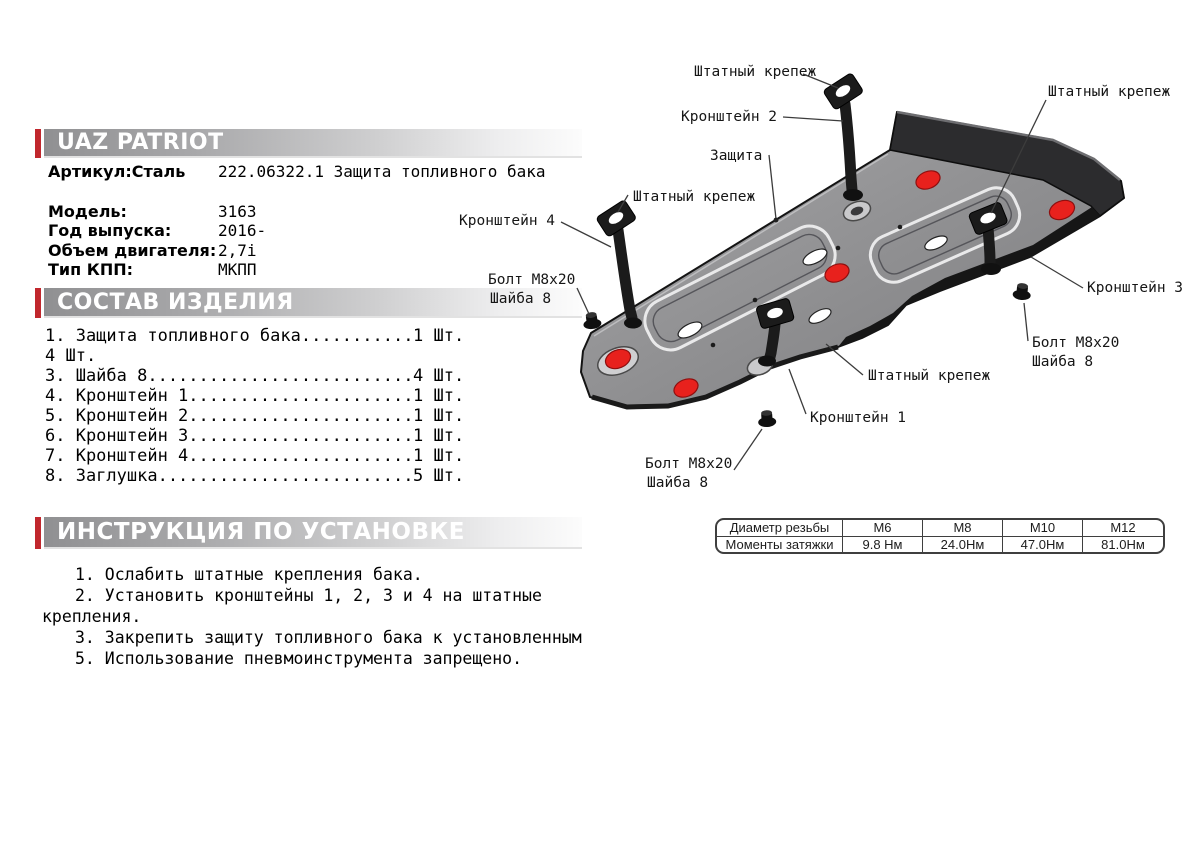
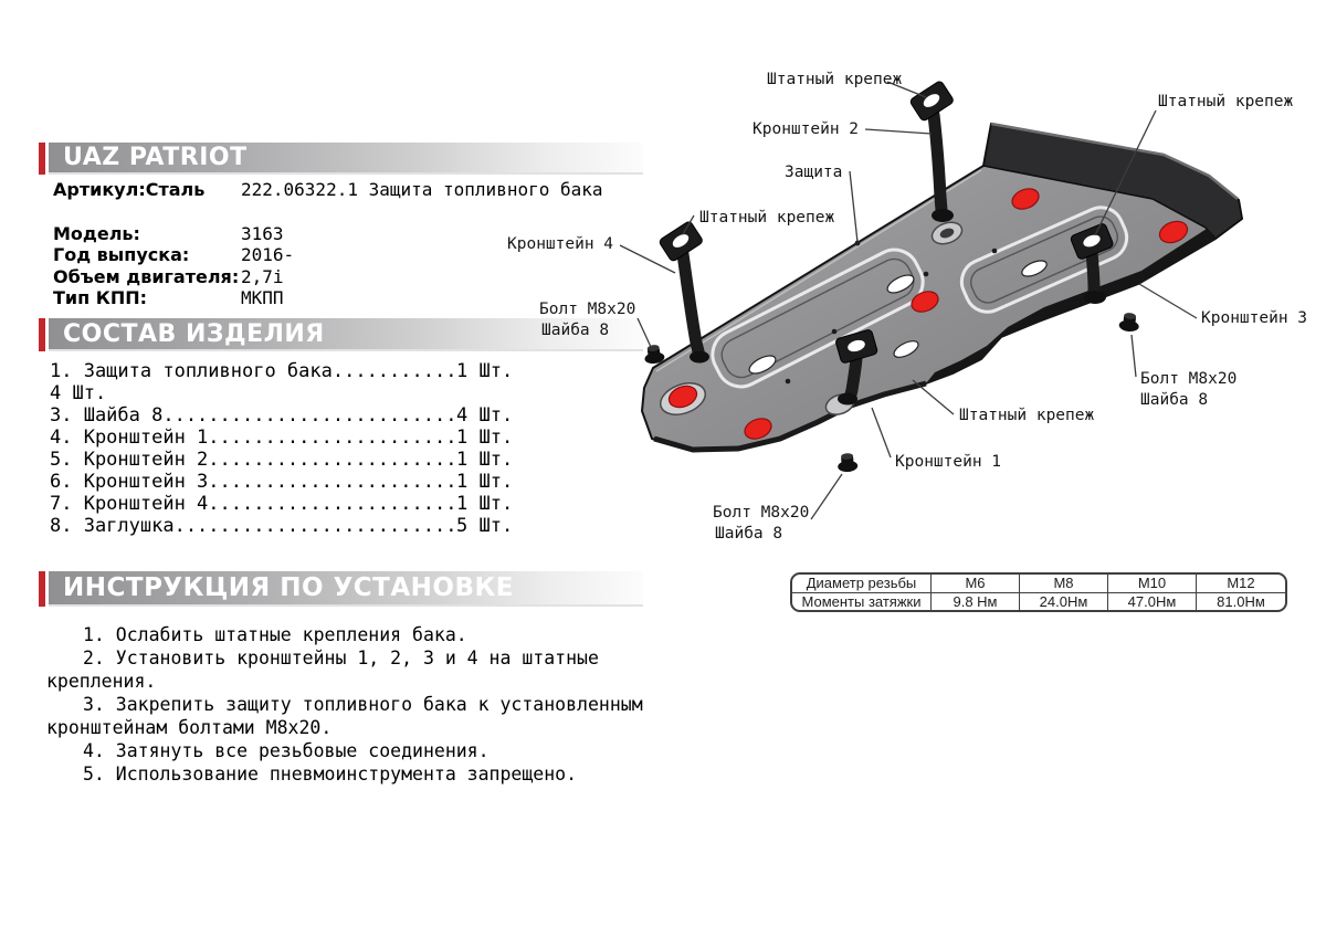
  UAZ PATRIOT
  Артикул:Сталь
  222.06322.1 Защита топливного бака
  Модель:
  3163
  Год выпуска:
  2016-
  Объем двигателя:
  2,7i
  Тип КПП:
  МКПП
  СОСТАВ ИЗДЕЛИЯ
  1. Защита топливного бака...........
  1 Шт.
  4 Шт.
  3. Шайба 8..........................
  4 Шт.
  4. Кронштейн 1......................
  1 Шт.
  5. Кронштейн 2......................
  1 Шт.
  6. Кронштейн 3......................
  1 Шт.
  7. Кронштейн 4......................
  1 Шт.
  8. Заглушка.........................
  5 Шт.
  ИНСТРУКЦИЯ ПО УСТАНОВКЕ
  1. Ослабить штатные крепления бака.
  2. Установить кронштейны 1, 2, 3 и 4 на штатные
  крепления.
  3. Закрепить защиту топливного бака к установленным
+ кронштейнам болтами М8х20.
+ 4. Затянуть все резьбовые соединения.
  5. Использование пневмоинструмента запрещено.
  Диаметр резьбы
  М6
  М8
  М10
  М12
  Моменты затяжки
  9.8 Нм
  24.0Нм
  47.0Нм
  81.0Нм
  Штатный крепеж
  Кронштейн 2
  Защита
  Штатный крепеж
  Штатный крепеж
  Кронштейн 4
  Болт М8х20
  Шайба 8
  Кронштейн 3
  Болт М8х20
  Шайба 8
  Штатный крепеж
  Кронштейн 1
  Болт М8х20
  Шайба 8
